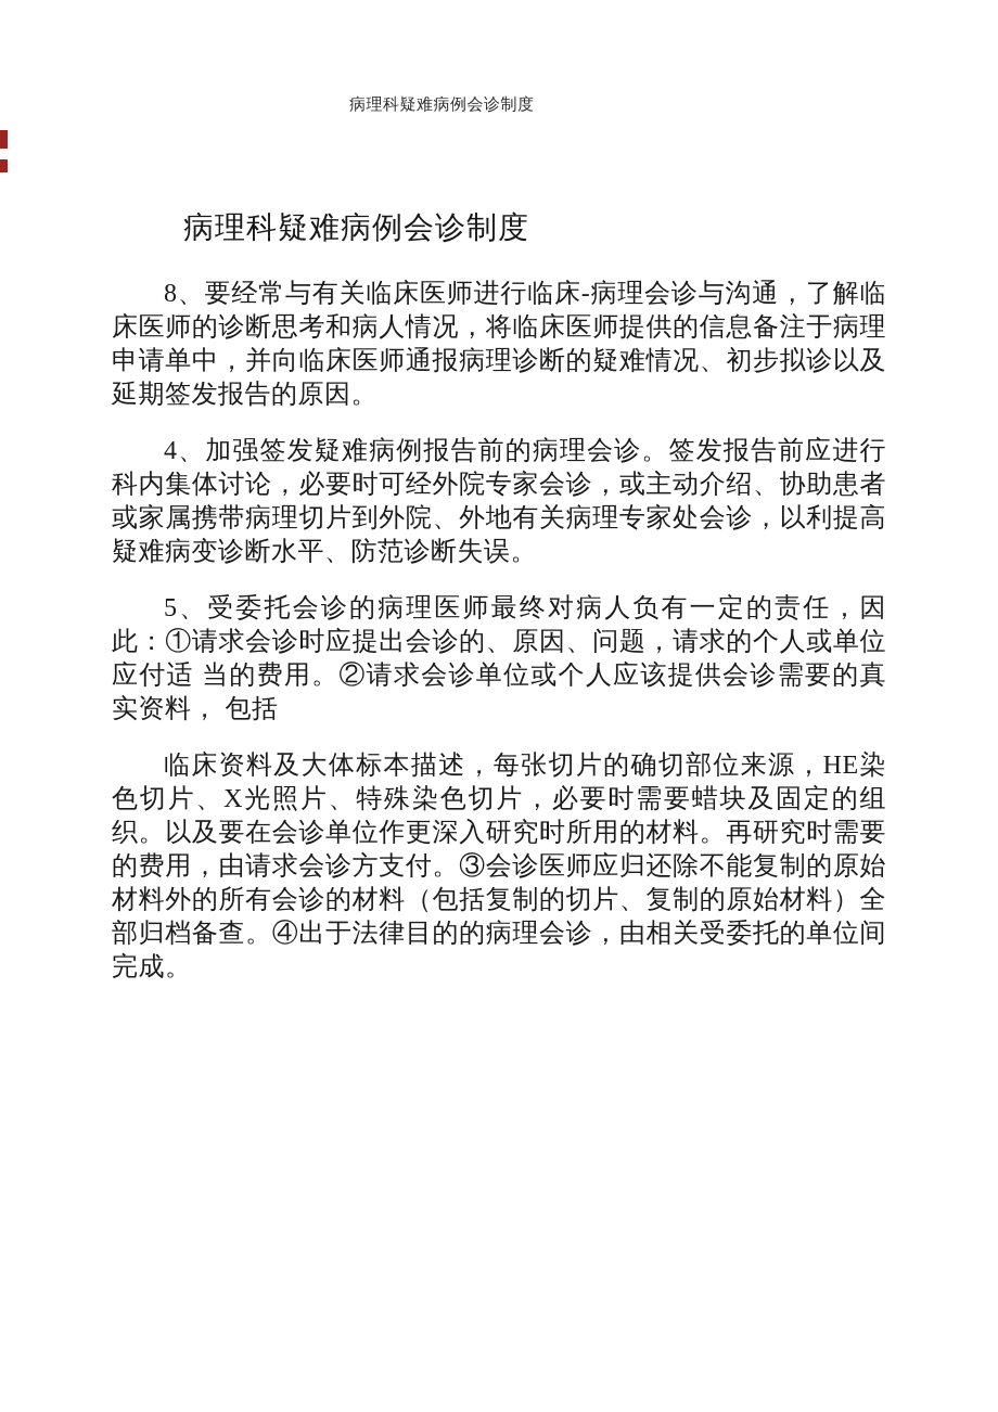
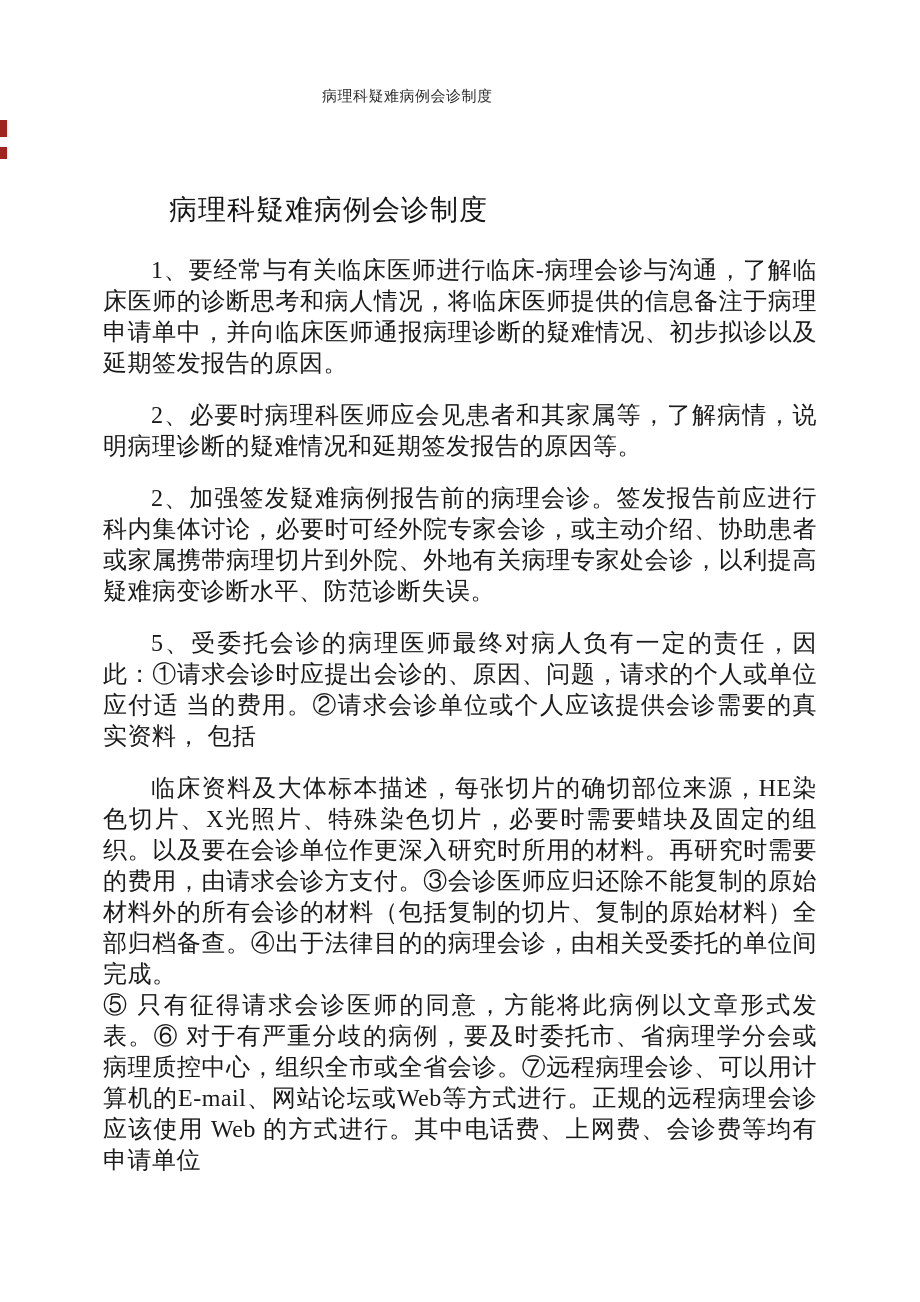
  病理科疑难病例会诊制度
  病理科疑难病例会诊制度
- 8、要经常与有关临床医师进行临床-病理会诊与沟通，了解临床医师的诊断思考和病人情况，将临床医师提供的信息备注于病理申请单中，并向临床医师通报病理诊断的疑难情况、初步拟诊以及延期签发报告的原因。
+ 1、要经常与有关临床医师进行临床-病理会诊与沟通，了解临床医师的诊断思考和病人情况，将临床医师提供的信息备注于病理申请单中，并向临床医师通报病理诊断的疑难情况、初步拟诊以及延期签发报告的原因。
+ 2、必要时病理科医师应会见患者和其家属等，了解病情，说明病理诊断的疑难情况和延期签发报告的原因等。
- 4、加强签发疑难病例报告前的病理会诊。签发报告前应进行科内集体讨论，必要时可经外院专家会诊，或主动介绍、协助患者或家属携带病理切片到外院、外地有关病理专家处会诊，以利提高疑难病变诊断水平、防范诊断失误。
+ 2、加强签发疑难病例报告前的病理会诊。签发报告前应进行科内集体讨论，必要时可经外院专家会诊，或主动介绍、协助患者或家属携带病理切片到外院、外地有关病理专家处会诊，以利提高疑难病变诊断水平、防范诊断失误。
  5、受委托会诊的病理医师最终对病人负有一定的责任，因此：①请求会诊时应提出会诊的、原因、问题，请求的个人或单位应付适 当的费用。②请求会诊单位或个人应该提供会诊需要的真实资料， 包括
  临床资料及大体标本描述，每张切片的确切部位来源，HE染色切片、X光照片、特殊染色切片，必要时需要蜡块及固定的组织。以及要在会诊单位作更深入研究时所用的材料。再研究时需要的费用，由请求会诊方支付。③会诊医师应归还除不能复制的原始材料外的所有会诊的材料（包括复制的切片、复制的原始材料）全部归档备查。④出于法律目的的病理会诊，由相关受委托的单位间完成。
+ ⑤ 只有征得请求会诊医师的同意，方能将此病例以文章形式发表。⑥ 对于有严重分歧的病例，要及时委托市、省病理学分会或病理质控中心，组织全市或全省会诊。⑦远程病理会诊、可以用计算机的E-mail、网站论坛或Web等方式进行。正规的远程病理会诊应该使用 Web 的方式进行。其中电话费、上网费、会诊费等均有申请单位
